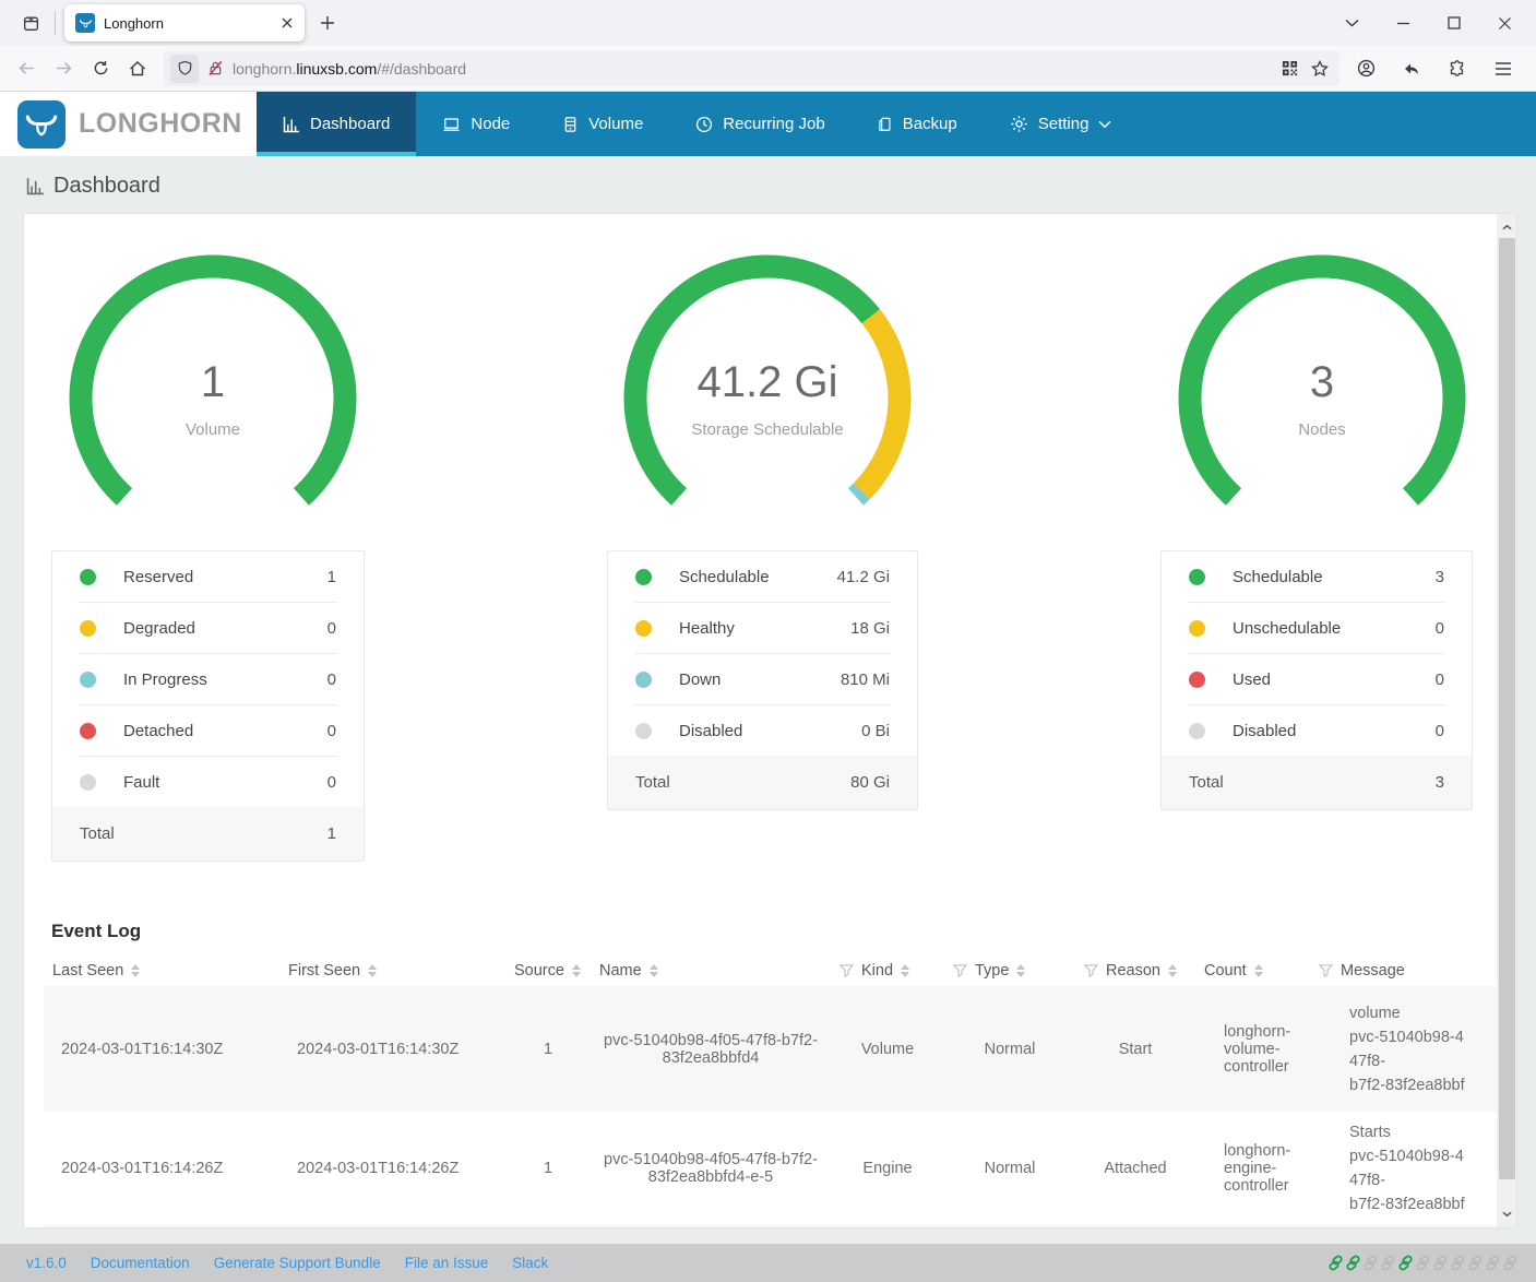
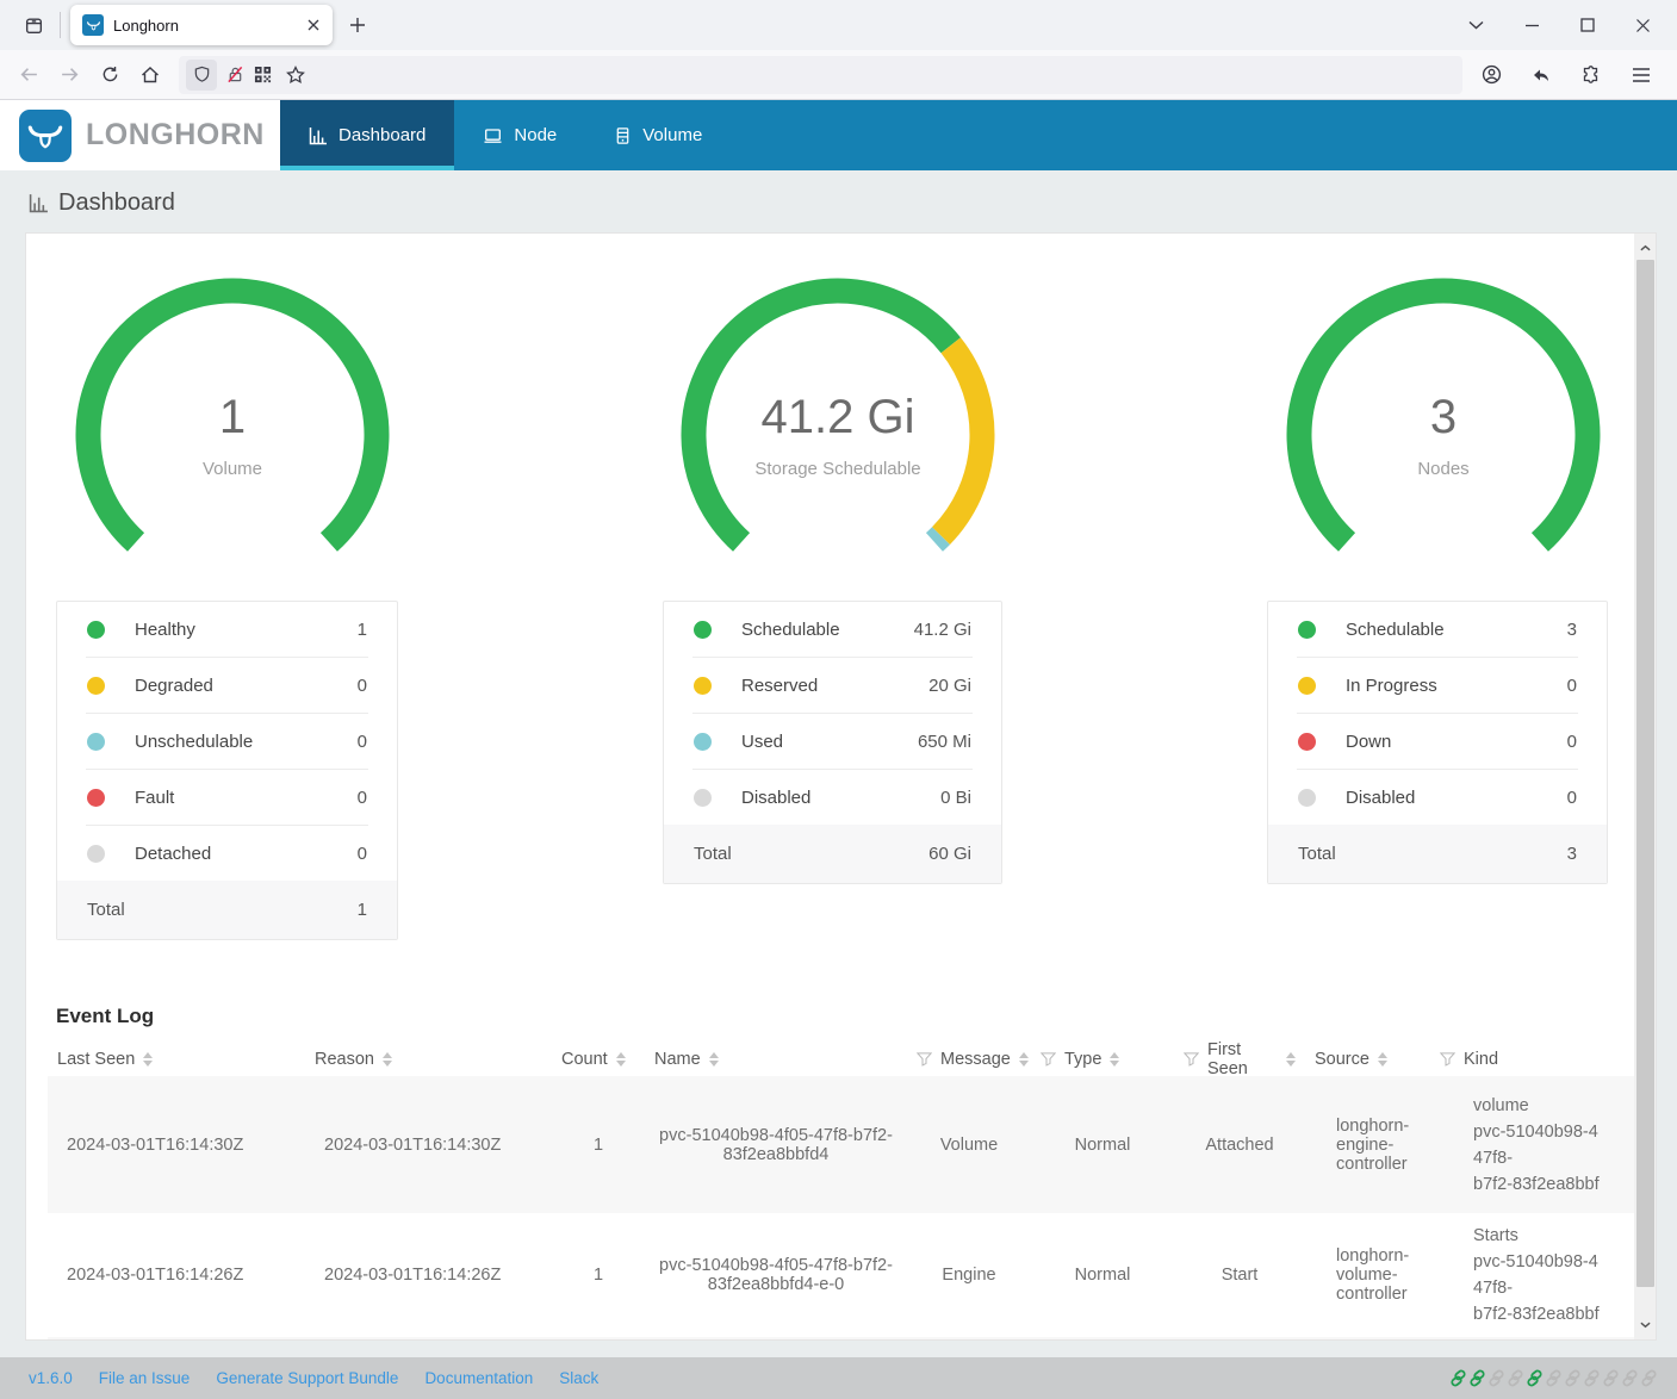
  Longhorn
- longhorn.linuxsb.com/#/dashboard
  LONGHORN
  Dashboard
  Node
  Volume
- Recurring Job
- Backup
- Setting
  Dashboard
  1
  Volume
  41.2 Gi
  Storage Schedulable
  3
  Nodes
- Reserved
+ Healthy
  1
  Degraded
  0
- In Progress
+ Unschedulable
  0
- Detached
+ Fault
  0
- Fault
+ Detached
  0
  Total
  1
  Schedulable
  41.2 Gi
- Healthy
+ Reserved
- 18 Gi
+ 20 Gi
- Down
+ Used
- 810 Mi
+ 650 Mi
  Disabled
  0 Bi
  Total
- 80 Gi
+ 60 Gi
  Schedulable
  3
- Unschedulable
+ In Progress
  0
- Used
+ Down
  0
  Disabled
  0
  Total
  3
  Event Log
  Last Seen
- First Seen
+ Reason
- Source
+ Count
  Name
- Kind
+ Message
  Type
- Reason
+ First Seen
- Count
+ Source
- Message
+ Kind
  2024-03-01T16:14:30Z
  2024-03-01T16:14:30Z
  1
  pvc-51040b98-4f05-47f8-b7f2-83f2ea8bbfd4
  Volume
  Normal
- Start
+ Attached
- longhorn-volume-controller
+ longhorn-engine-controller
  volume
  pvc-51040b98-4
  47f8-
  b7f2-83f2ea8bbf
  2024-03-01T16:14:26Z
  2024-03-01T16:14:26Z
  1
- pvc-51040b98-4f05-47f8-b7f2-83f2ea8bbfd4-e-5
+ pvc-51040b98-4f05-47f8-b7f2-83f2ea8bbfd4-e-0
  Engine
  Normal
- Attached
+ Start
- longhorn-engine-controller
+ longhorn-volume-controller
  Starts
  pvc-51040b98-4
  47f8-
  b7f2-83f2ea8bbf
  v1.6.0
- Documentation
+ File an Issue
  Generate Support Bundle
- File an Issue
+ Documentation
  Slack
